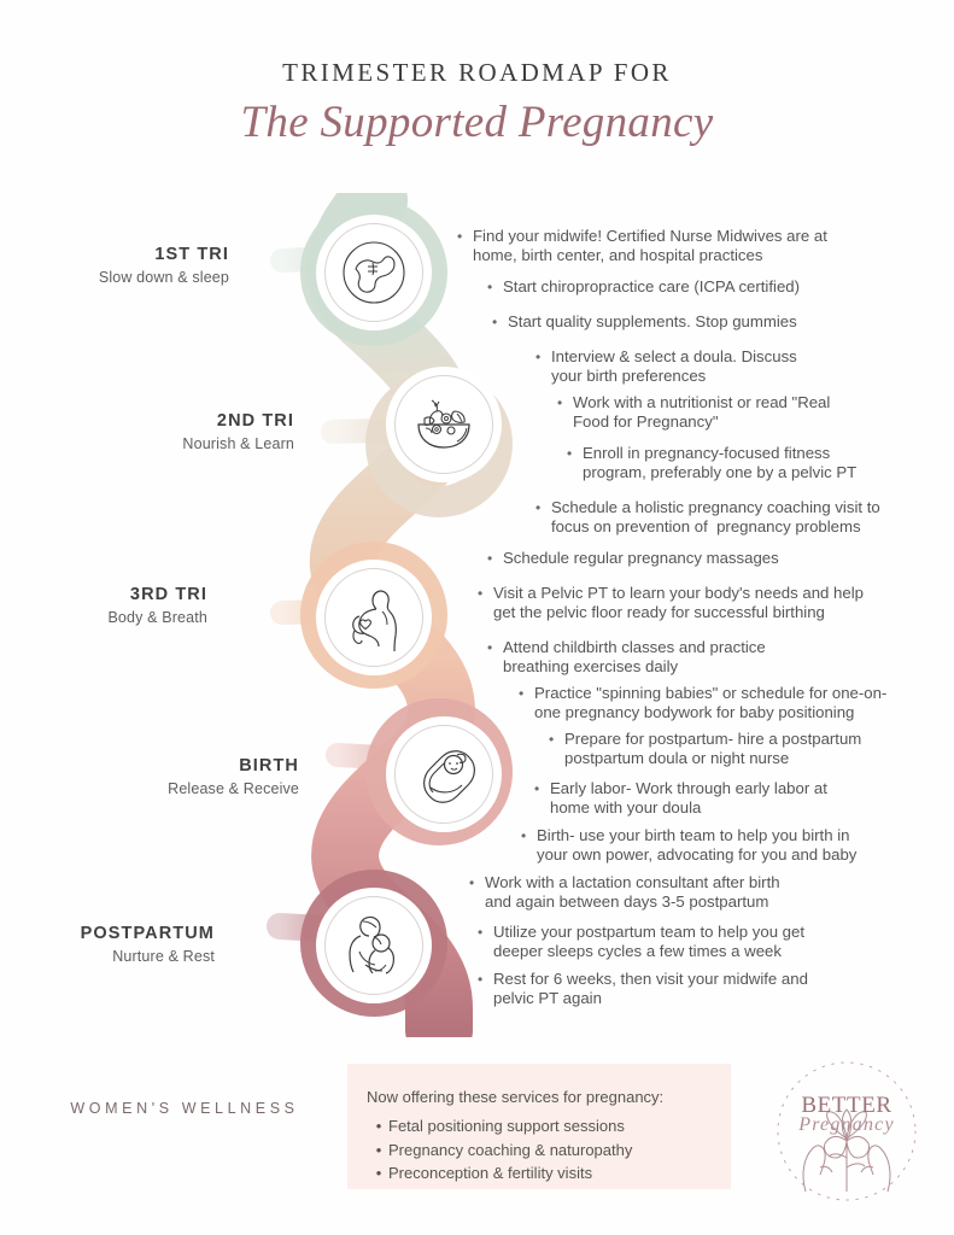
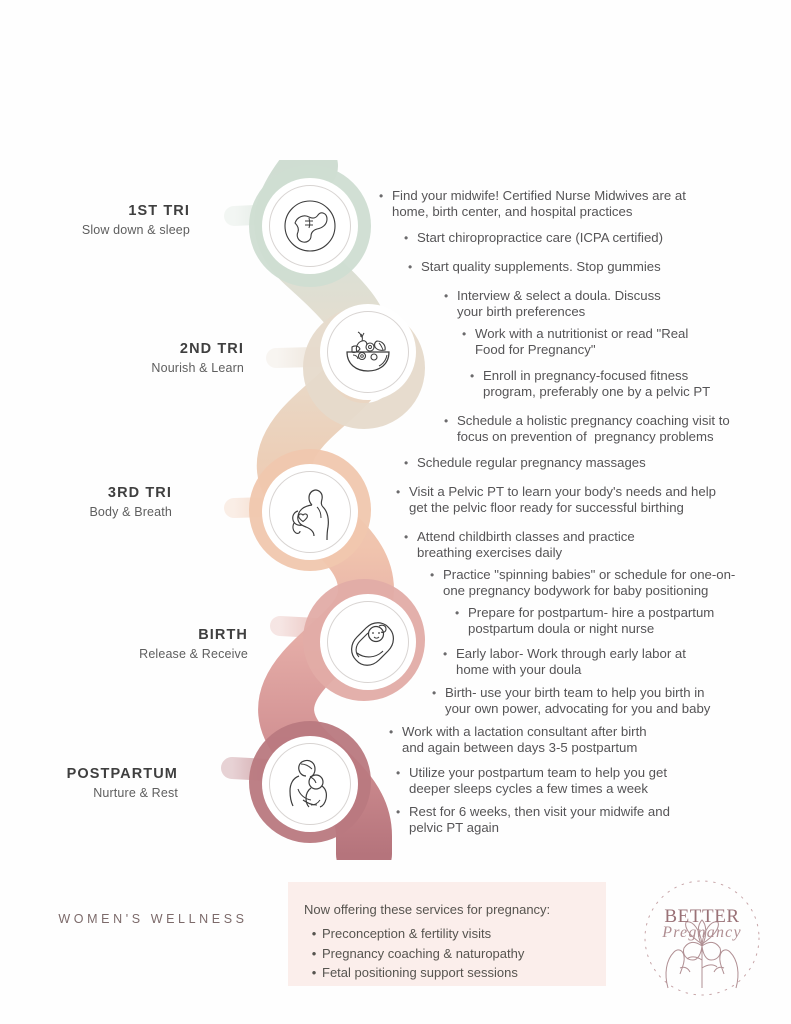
- TRIMESTER ROADMAP FOR
- The Supported Pregnancy
  1ST TRI
  Slow down & sleep
  2ND TRI
  Nourish & Learn
  3RD TRI
  Body & Breath
  BIRTH
  Release & Receive
  POSTPARTUM
  Nurture & Rest
  •
  Find your midwife! Certified Nurse Midwives are at
  home, birth center, and hospital practices
  •
  Start chiropropractice care (ICPA certified)
  •
  Start quality supplements. Stop gummies
  •
  Interview & select a doula. Discuss
  your birth preferences
  •
  Work with a nutritionist or read "Real
  Food for Pregnancy"
  •
  Enroll in pregnancy-focused fitness
  program, preferably one by a pelvic PT
  •
  Schedule a holistic pregnancy coaching visit to
  focus on prevention of pregnancy problems
  •
  Schedule regular pregnancy massages
  •
  Visit a Pelvic PT to learn your body's needs and help
  get the pelvic floor ready for successful birthing
  •
  Attend childbirth classes and practice
  breathing exercises daily
  •
  Practice "spinning babies" or schedule for one-on-
  one pregnancy bodywork for baby positioning
  •
  Prepare for postpartum- hire a postpartum
  postpartum doula or night nurse
  •
  Early labor- Work through early labor at
  home with your doula
  •
  Birth- use your birth team to help you birth in
  your own power, advocating for you and baby
  •
  Work with a lactation consultant after birth
  and again between days 3-5 postpartum
  •
  Utilize your postpartum team to help you get
  deeper sleeps cycles a few times a week
  •
  Rest for 6 weeks, then visit your midwife and
  pelvic PT again
  Now offering these services for pregnancy:
  •
- Fetal positioning support sessions
+ Preconception & fertility visits
  •
  Pregnancy coaching & naturopathy
  •
- Preconception & fertility visits
+ Fetal positioning support sessions
  WOMEN'S WELLNESS
  BETTER
  Pregnancy
